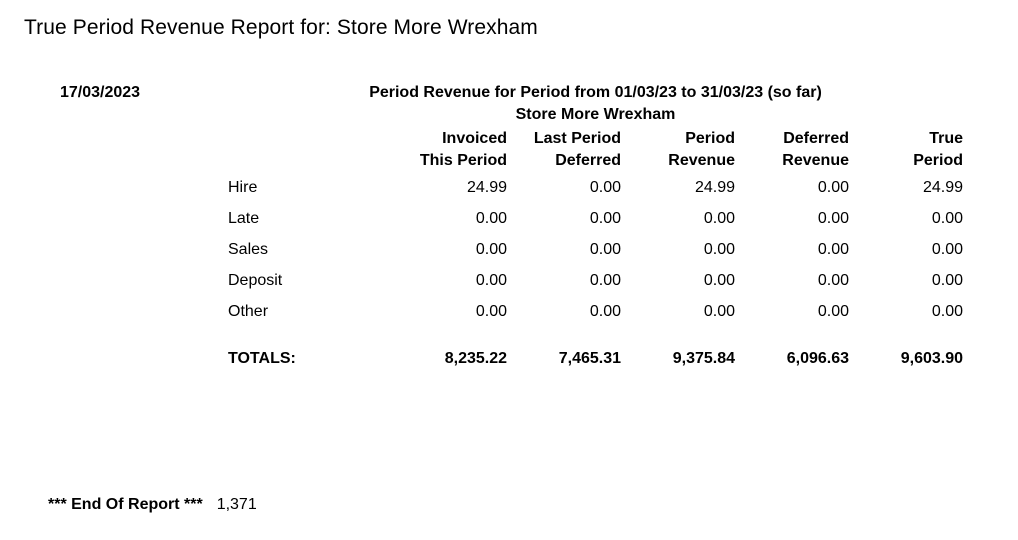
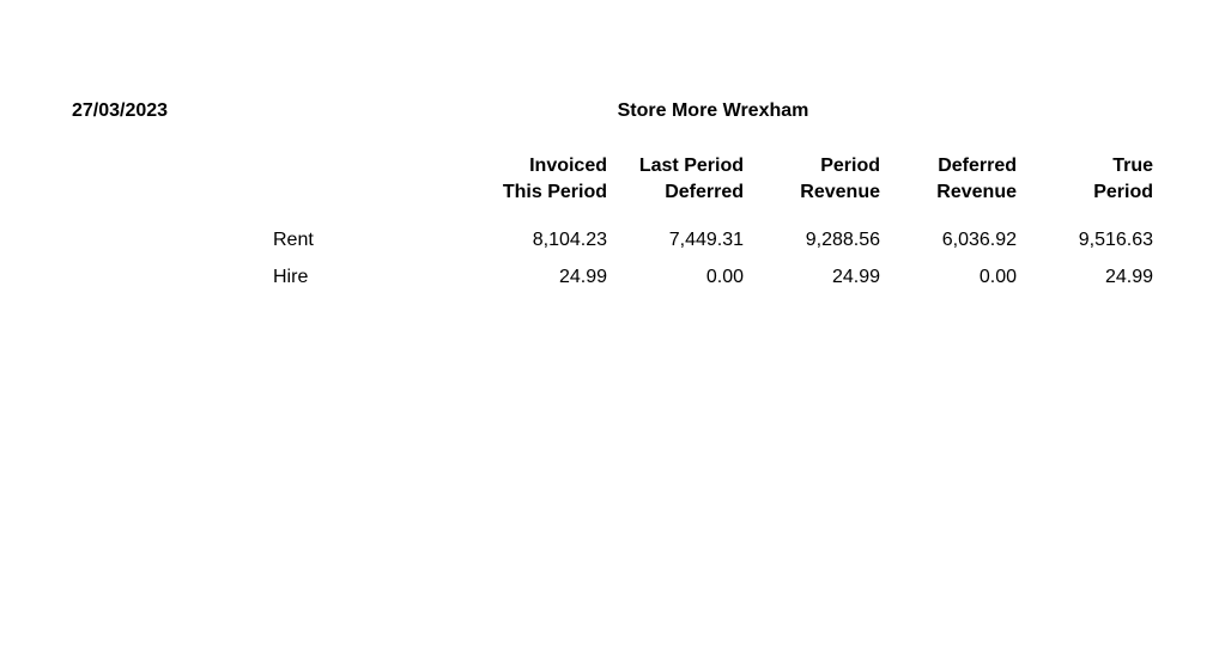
- True Period Revenue Report for: Store More Wrexham
- 17/03/2023
+ 27/03/2023
- Period Revenue for Period from 01/03/23 to 31/03/23 (so far)
  Store More Wrexham
  	Invoiced This Period	Last Period Deferred	Period Revenue	Deferred Revenue	True Period
+ Rent	8,104.23	7,449.31	9,288.56	6,036.92	9,516.63
  Hire	24.99	0.00	24.99	0.00	24.99
- Late	0.00	0.00	0.00	0.00	0.00
- Sales	0.00	0.00	0.00	0.00	0.00
- Deposit	0.00	0.00	0.00	0.00	0.00
- Other	0.00	0.00	0.00	0.00	0.00
- TOTALS:	8,235.22	7,465.31	9,375.84	6,096.63	9,603.90
- *** End Of Report *** 1,371
